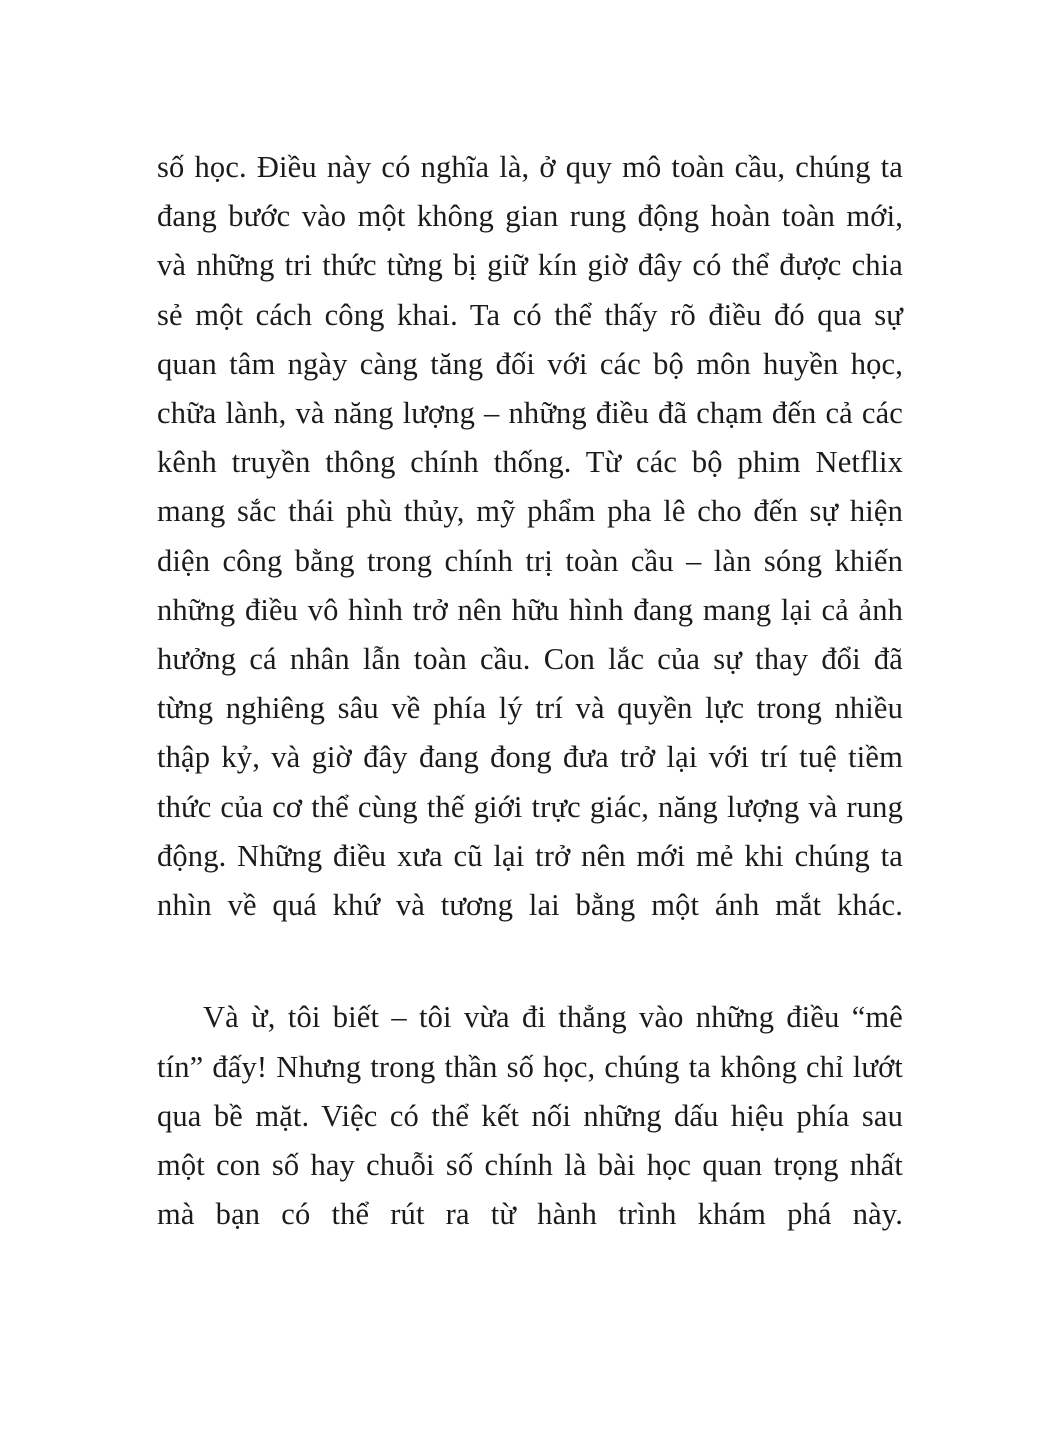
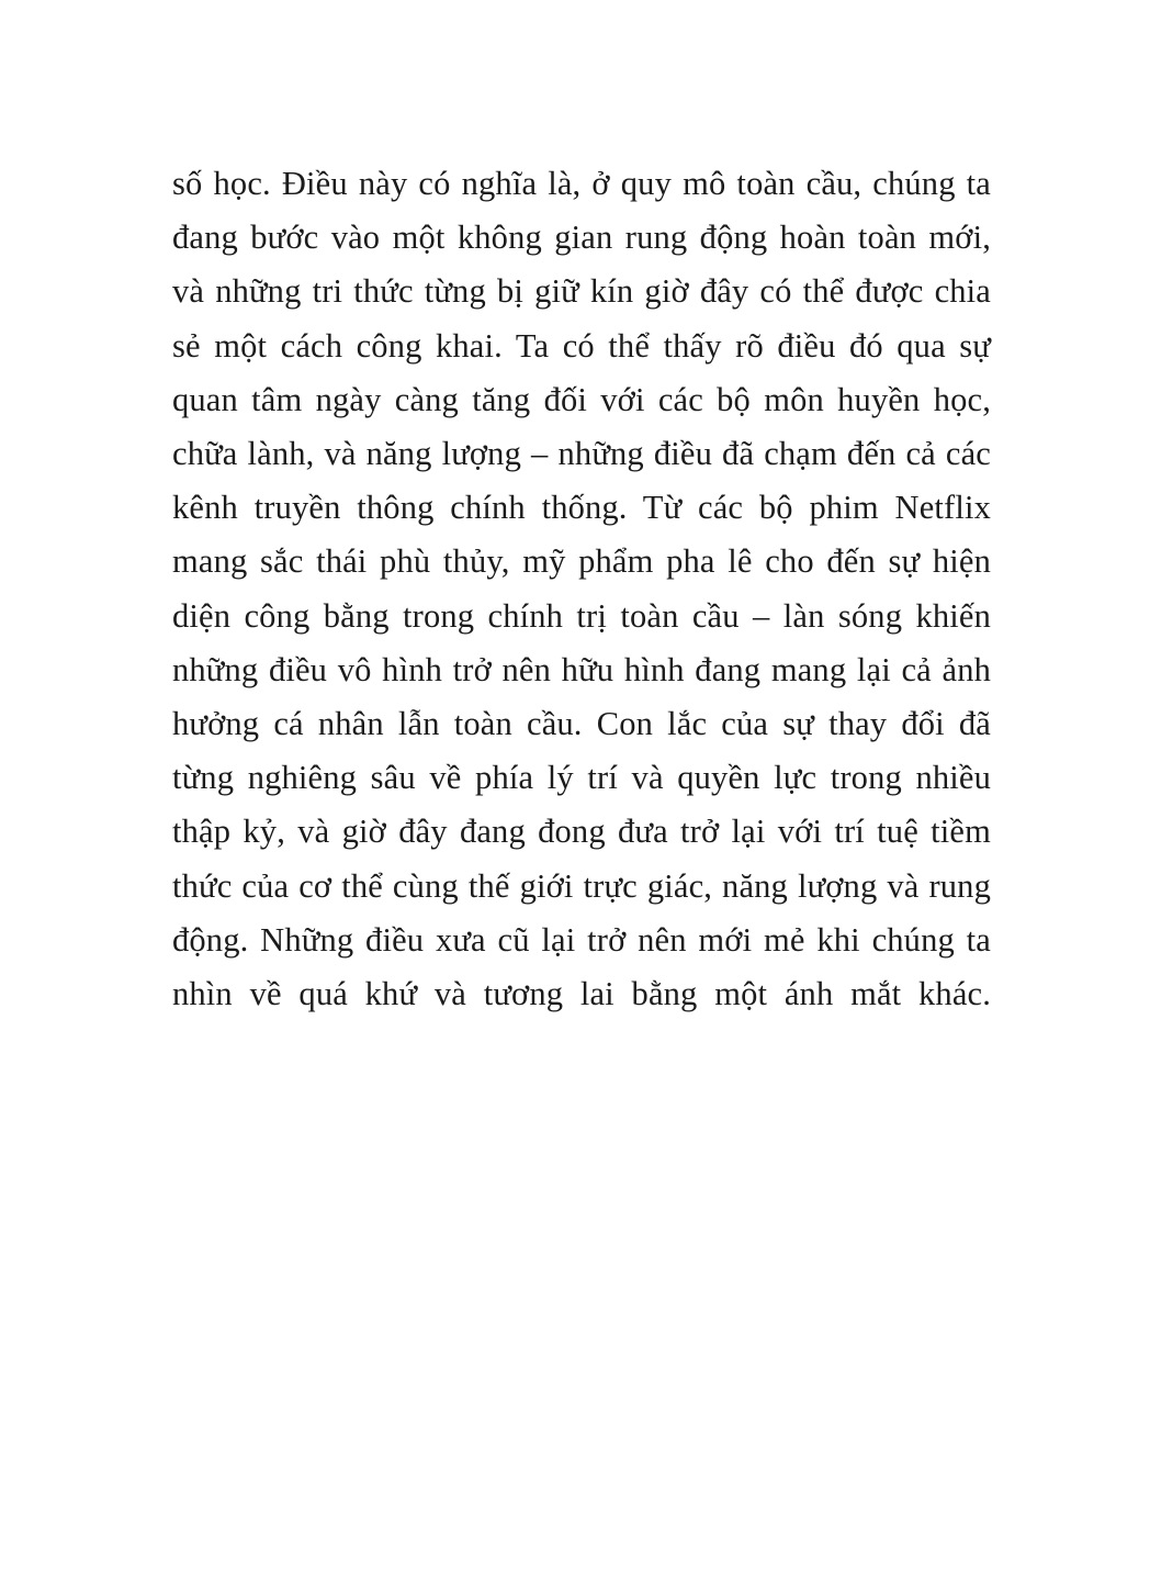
  số học. Điều này có nghĩa là, ở quy mô toàn cầu, chúng ta đang bước vào một không gian rung động hoàn toàn mới, và những tri thức từng bị giữ kín giờ đây có thể được chia sẻ một cách công khai. Ta có thể thấy rõ điều đó qua sự quan tâm ngày càng tăng đối với các bộ môn huyền học, chữa lành, và năng lượng – những điều đã chạm đến cả các kênh truyền thông chính thống. Từ các bộ phim Netflix mang sắc thái phù thủy, mỹ phẩm pha lê cho đến sự hiện diện công bằng trong chính trị toàn cầu – làn sóng khiến những điều vô hình trở nên hữu hình đang mang lại cả ảnh hưởng cá nhân lẫn toàn cầu. Con lắc của sự thay đổi đã từng nghiêng sâu về phía lý trí và quyền lực trong nhiều thập kỷ, và giờ đây đang đong đưa trở lại với trí tuệ tiềm thức của cơ thể cùng thế giới trực giác, năng lượng và rung động. Những điều xưa cũ lại trở nên mới mẻ khi chúng ta nhìn về quá khứ và tương lai bằng một ánh mắt khác.
- Và ừ, tôi biết – tôi vừa đi thẳng vào những điều “mê tín” đấy! Nhưng trong thần số học, chúng ta không chỉ lướt qua bề mặt. Việc có thể kết nối những dấu hiệu phía sau một con số hay chuỗi số chính là bài học quan trọng nhất mà bạn có thể rút ra từ hành trình khám phá này.
